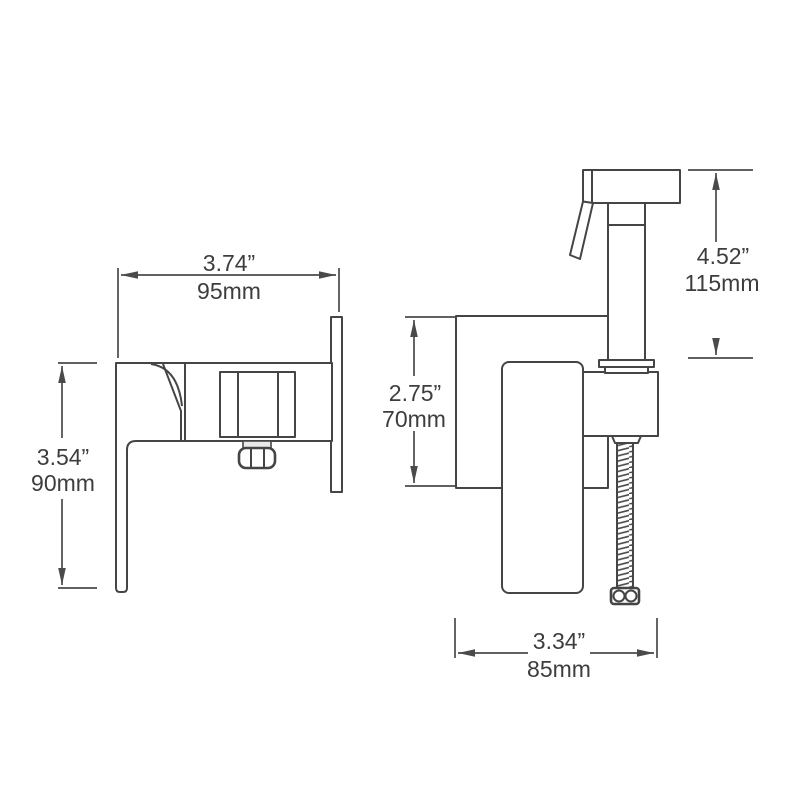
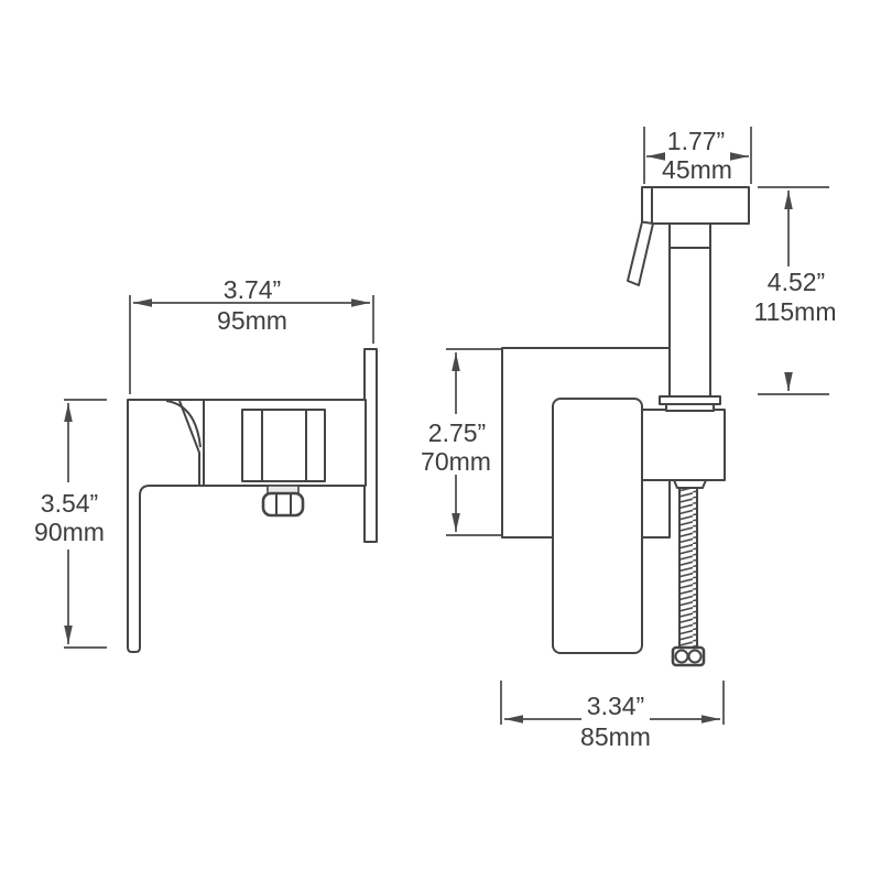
  3.74”
  95mm
  3.54”
  90mm
+ 1.77”
+ 45mm
  4.52”
  115mm
  2.75”
  70mm
  3.34”
  85mm
